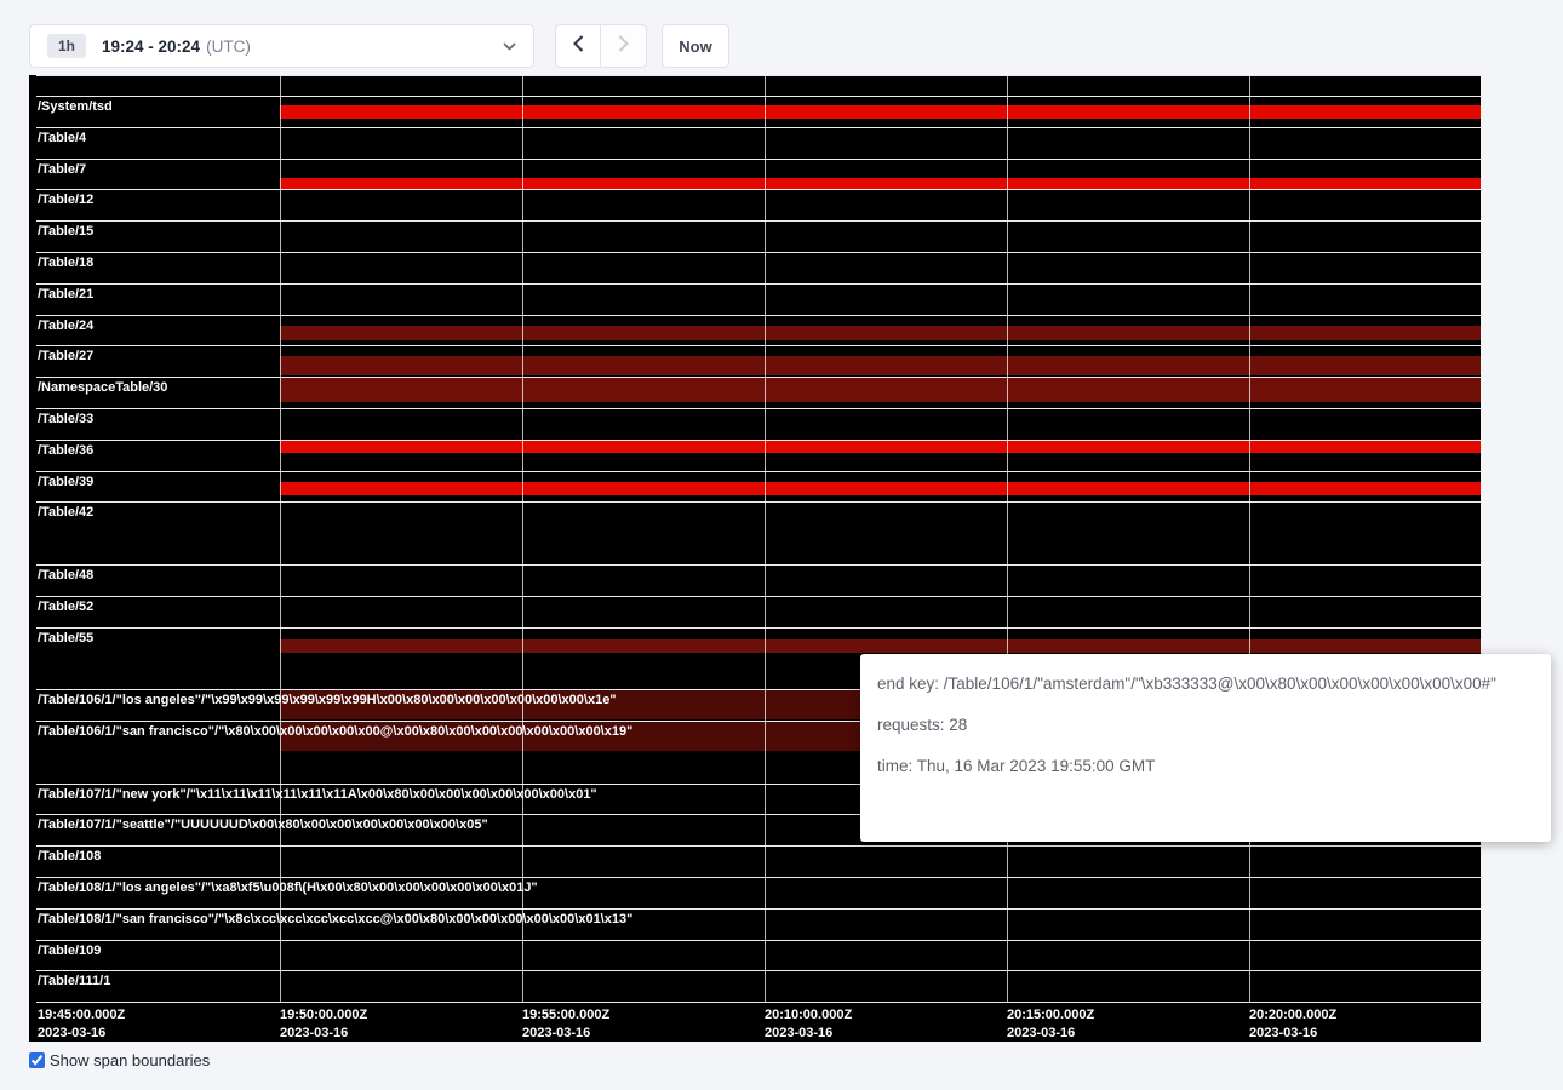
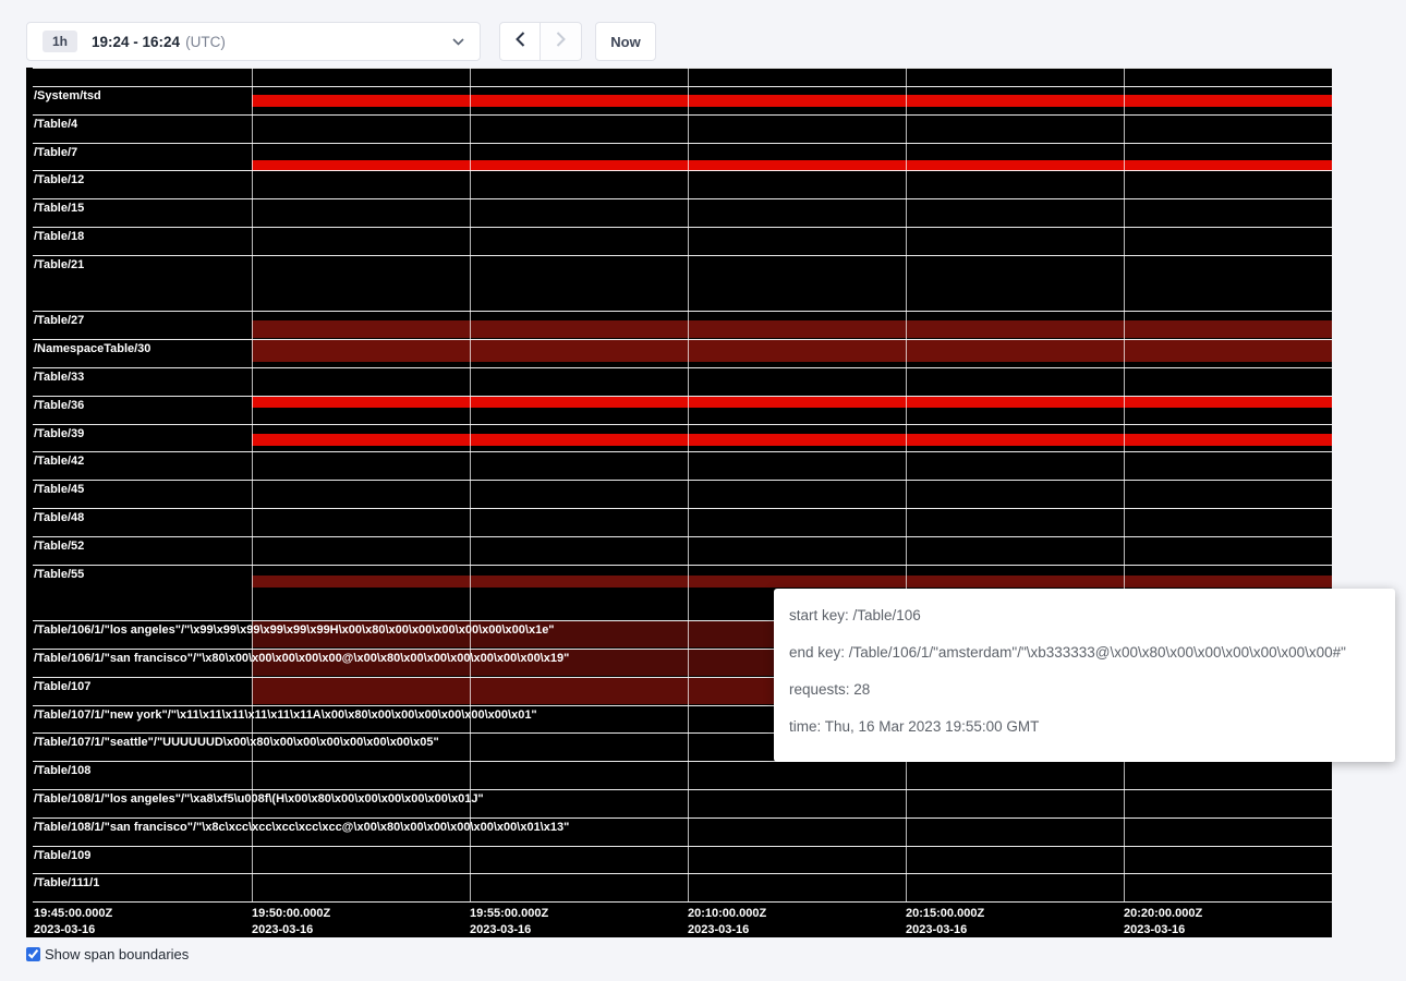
  1h
- 19:24 - 20:24
+ 19:24 - 16:24
  (UTC)
  Now
  /System/tsd
  /Table/4
  /Table/7
  /Table/12
  /Table/15
  /Table/18
  /Table/21
- /Table/24
  /Table/27
  /NamespaceTable/30
  /Table/33
  /Table/36
  /Table/39
  /Table/42
+ /Table/45
  /Table/48
  /Table/52
  /Table/55
  /Table/106/1/"los angeles"/"\x99\x99\x99\x99\x99\x99H\x00\x80\x00\x00\x00\x00\x00\x00\x1e"
  /Table/106/1/"san francisco"/"\x80\x00\x00\x00\x00\x00@\x00\x80\x00\x00\x00\x00\x00\x00\x19"
+ /Table/107
  /Table/107/1/"new york"/"\x11\x11\x11\x11\x11\x11A\x00\x80\x00\x00\x00\x00\x00\x00\x01"
  /Table/107/1/"seattle"/"UUUUUUD\x00\x80\x00\x00\x00\x00\x00\x00\x05"
  /Table/108
  /Table/108/1/"los angeles"/"\xa8\xf5\u008f\(H\x00\x80\x00\x00\x00\x00\x00\x01J"
  /Table/108/1/"san francisco"/"\x8c\xcc\xcc\xcc\xcc\xcc@\x00\x80\x00\x00\x00\x00\x00\x01\x13"
  /Table/109
  /Table/111/1
  19:45:00.000Z
  2023-03-16
  19:50:00.000Z
  2023-03-16
  19:55:00.000Z
  2023-03-16
  20:10:00.000Z
  2023-03-16
  20:15:00.000Z
  2023-03-16
  20:20:00.000Z
  2023-03-16
+ start key: /Table/106
  end key: /Table/106/1/"amsterdam"/"\xb333333@\x00\x80\x00\x00\x00\x00\x00\x00#"
  requests: 28
  time: Thu, 16 Mar 2023 19:55:00 GMT
  Show span boundaries
